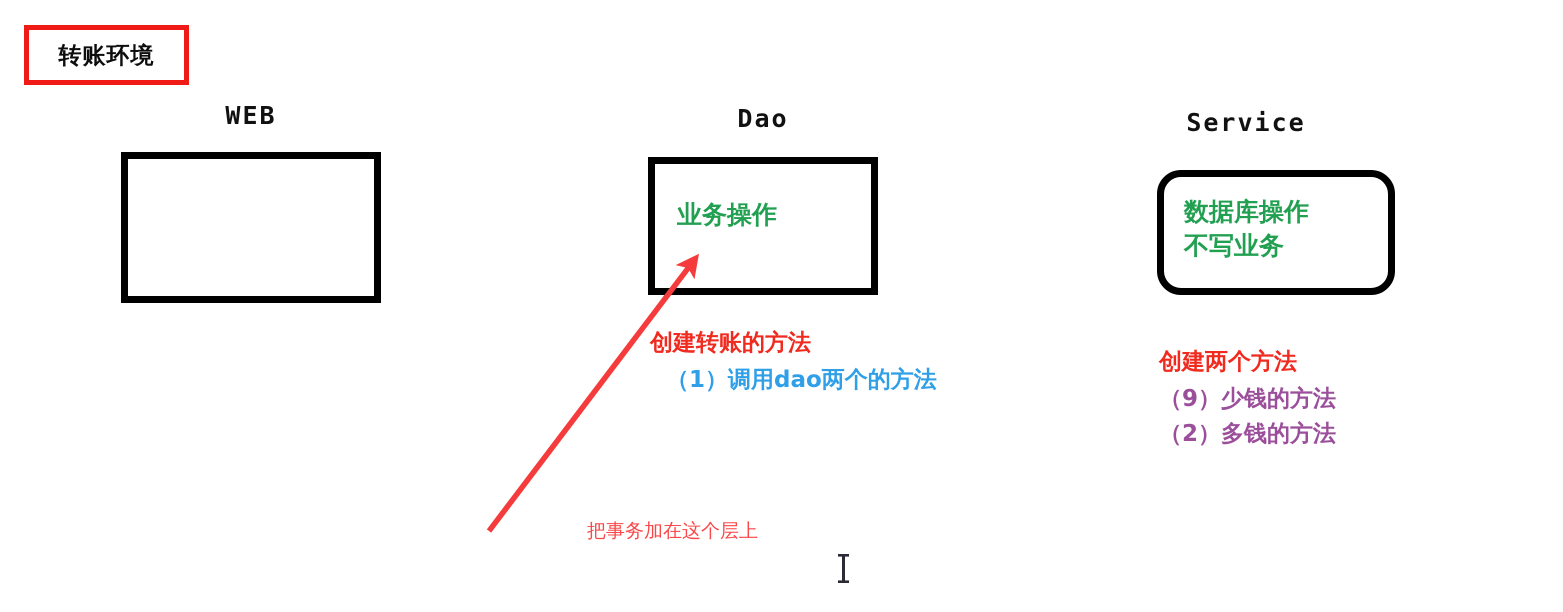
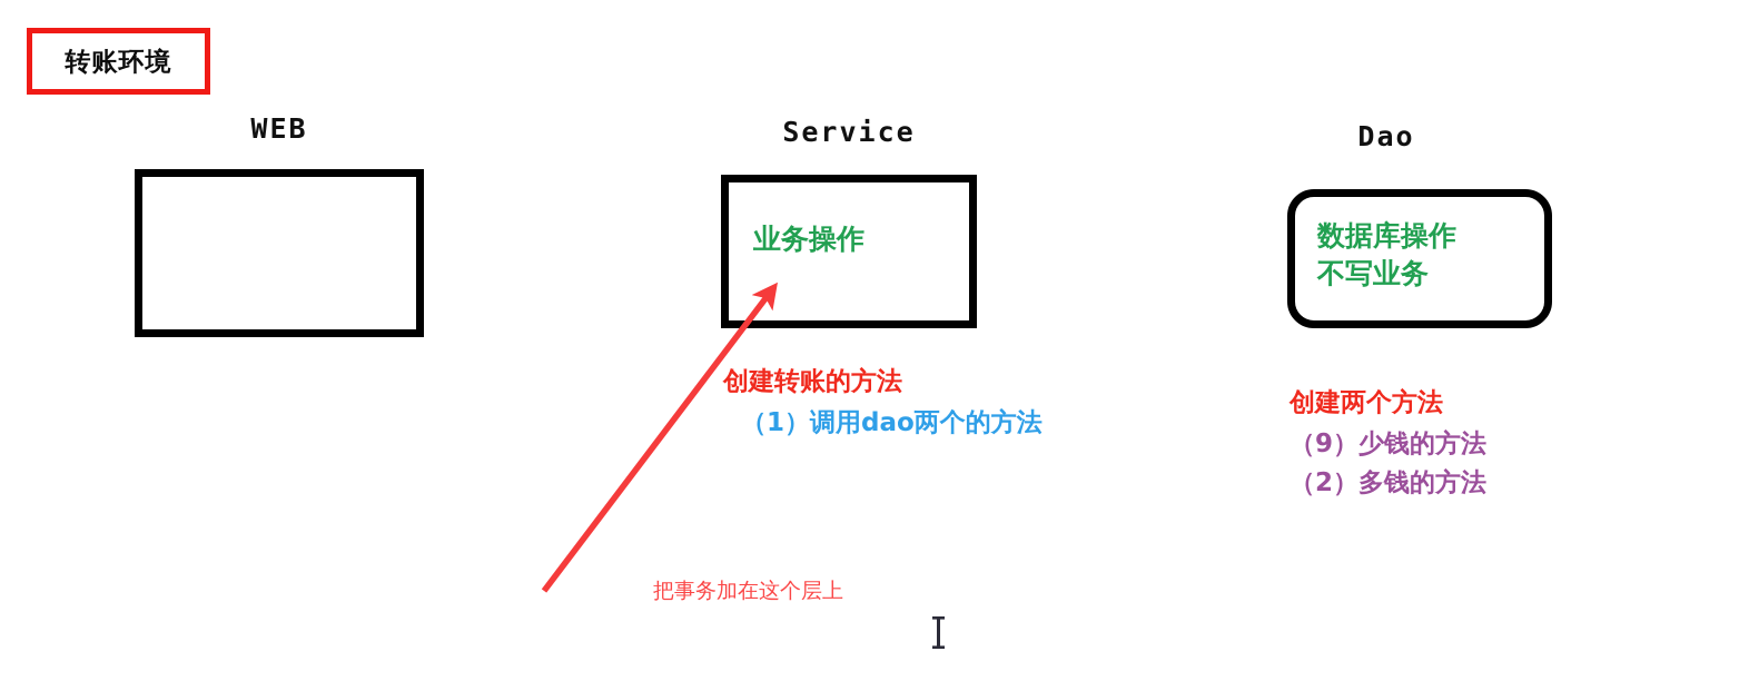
  转账环境
  WEB
- Dao
+ Service
  业务操作
  创建转账的方法
  （1）调用dao两个的方法
- Service
+ Dao
  数据库操作
  不写业务
  创建两个方法
  （9）少钱的方法
  （2）多钱的方法
  把事务加在这个层上
